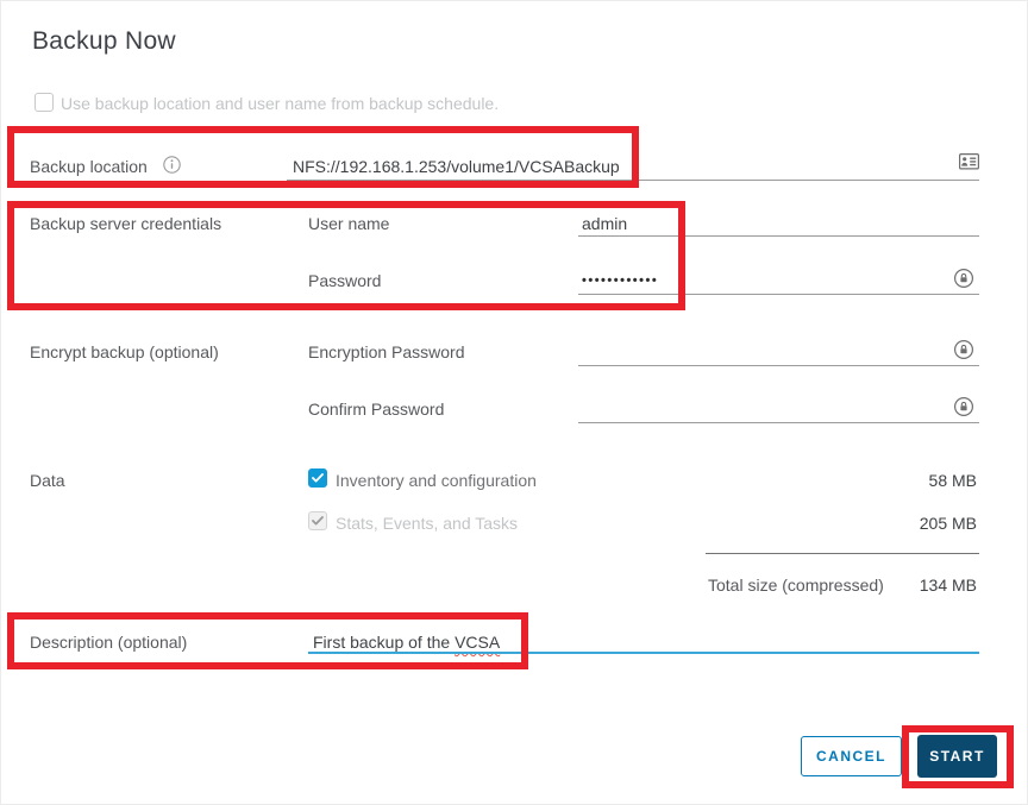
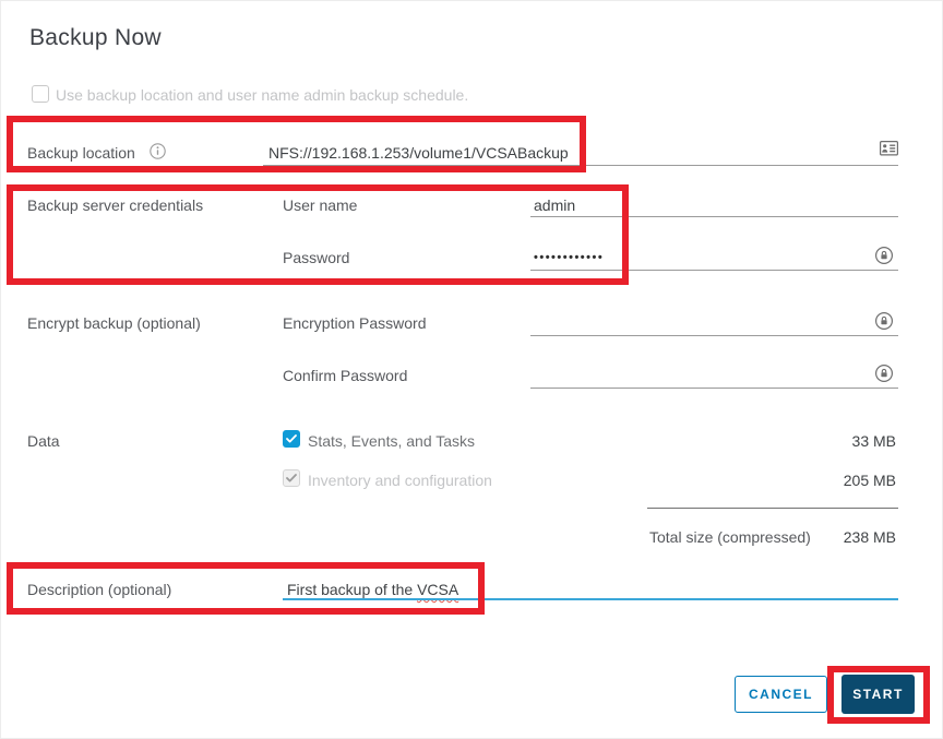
  Backup Now
- Use backup location and user name from backup schedule.
+ Use backup location and user name admin backup schedule.
  Backup location
  NFS://192.168.1.253/volume1/VCSABackup
  Backup server credentials
  User name
  admin
  Password
  ••••••••••••
  Encrypt backup (optional)
  Encryption Password
  Confirm Password
  Data
- Inventory and configuration
+ Stats, Events, and Tasks
- 58 MB
+ 33 MB
- Stats, Events, and Tasks
+ Inventory and configuration
  205 MB
  Total size (compressed)
- 134 MB
+ 238 MB
  Description (optional)
  First backup of the VCSA
  CANCEL
  START
